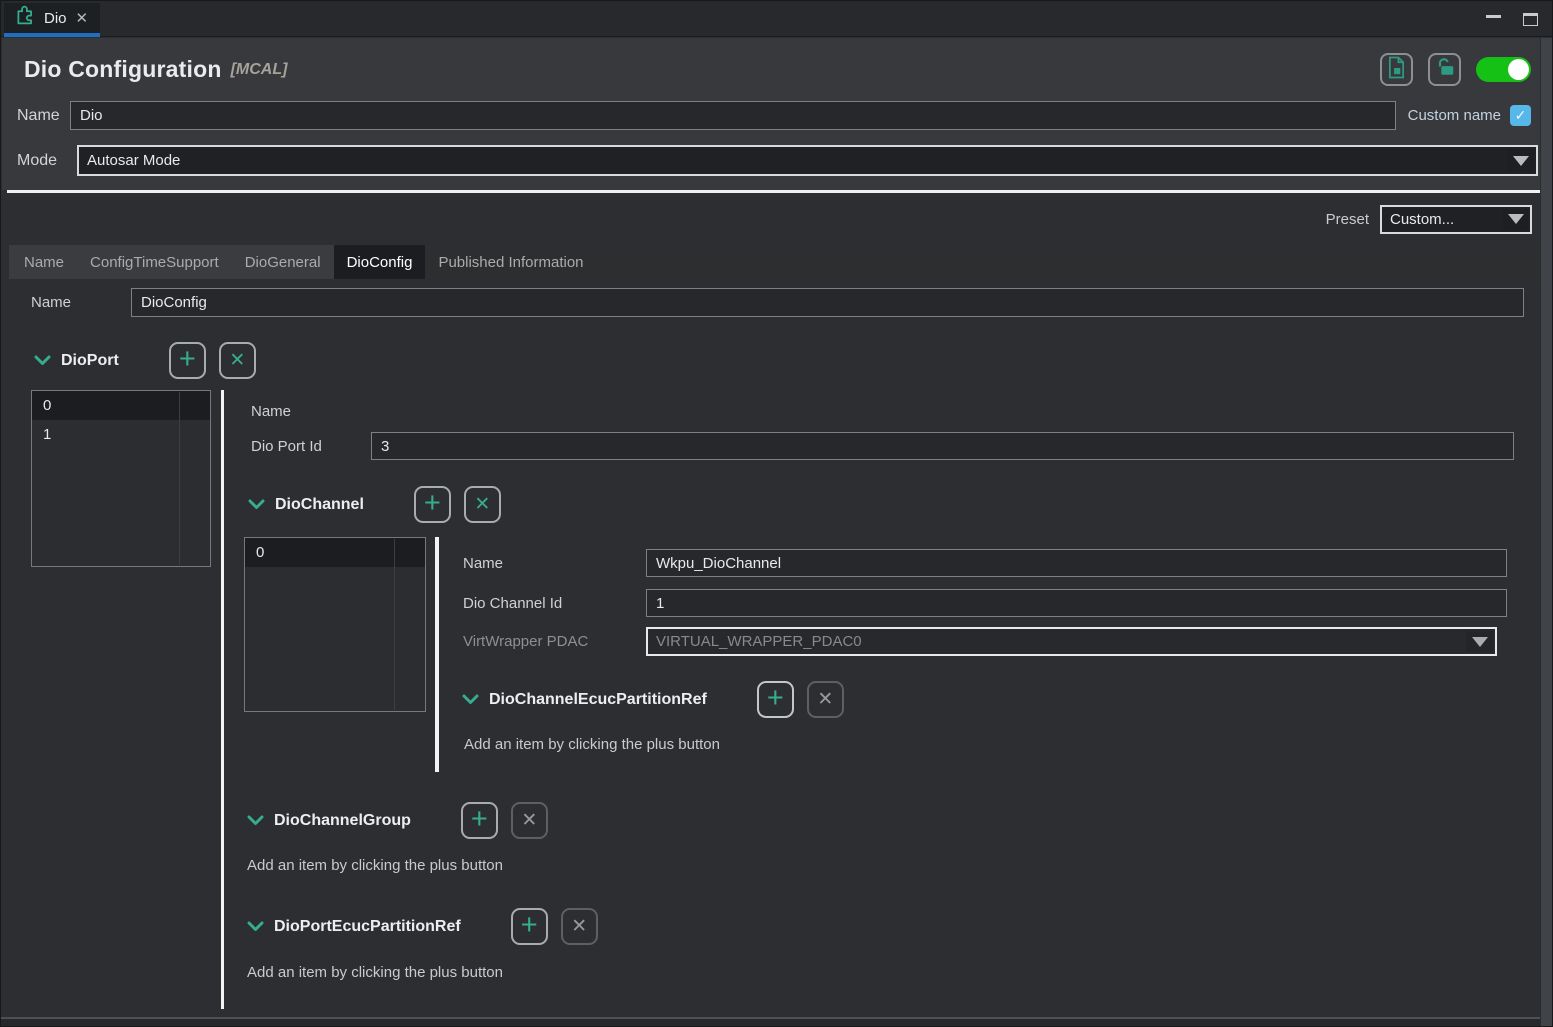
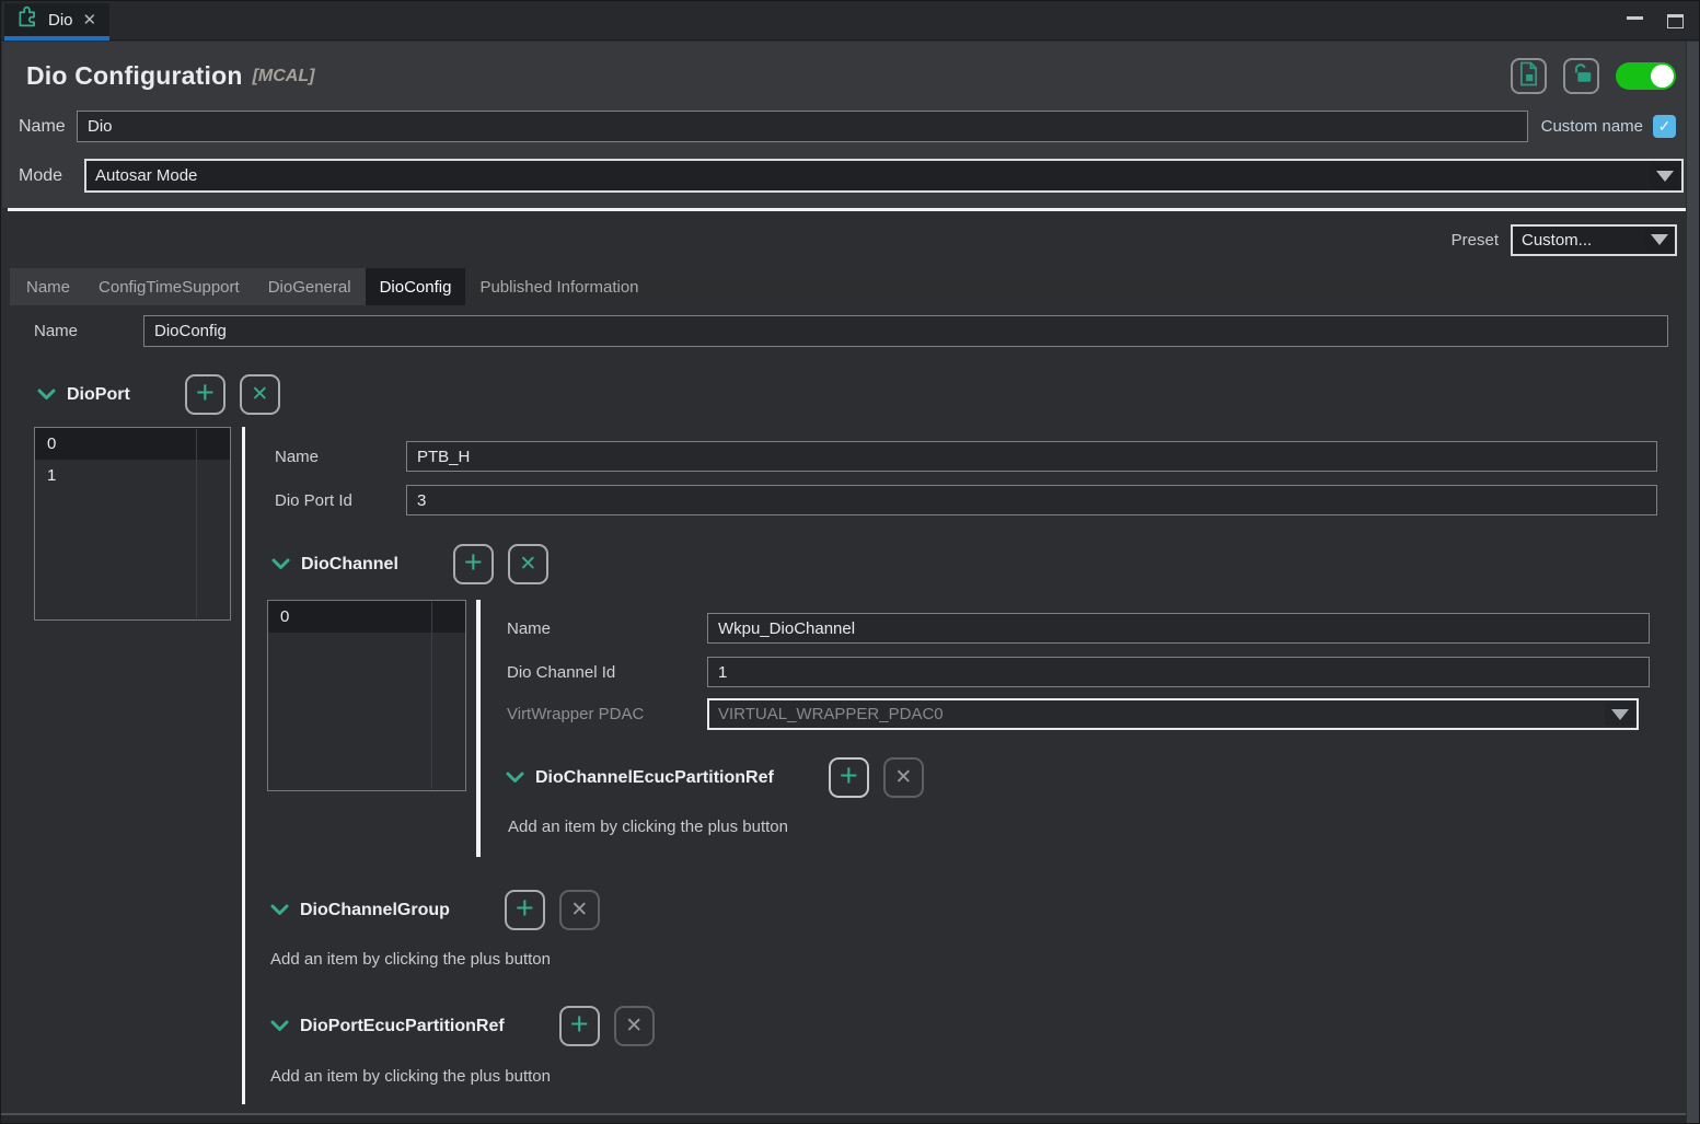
  Dio
  ✕
  Dio Configuration
  [MCAL]
  Name
  Dio
  Custom name
  ✓
  Mode
  Autosar Mode
  Preset
  Custom...
  Name
  ConfigTimeSupport
  DioGeneral
  DioConfig
  Published Information
  Name
  DioConfig
  DioPort
  +
  ✕
  0
  1
  Name
+ PTB_H
  Dio Port Id
  3
  DioChannel
  +
  ✕
  0
  Name
  Wkpu_DioChannel
  Dio Channel Id
  1
  VirtWrapper PDAC
  VIRTUAL_WRAPPER_PDAC0
  DioChannelEcucPartitionRef
  +
  ✕
  Add an item by clicking the plus button
  DioChannelGroup
  +
  ✕
  Add an item by clicking the plus button
  DioPortEcucPartitionRef
  +
  ✕
  Add an item by clicking the plus button
